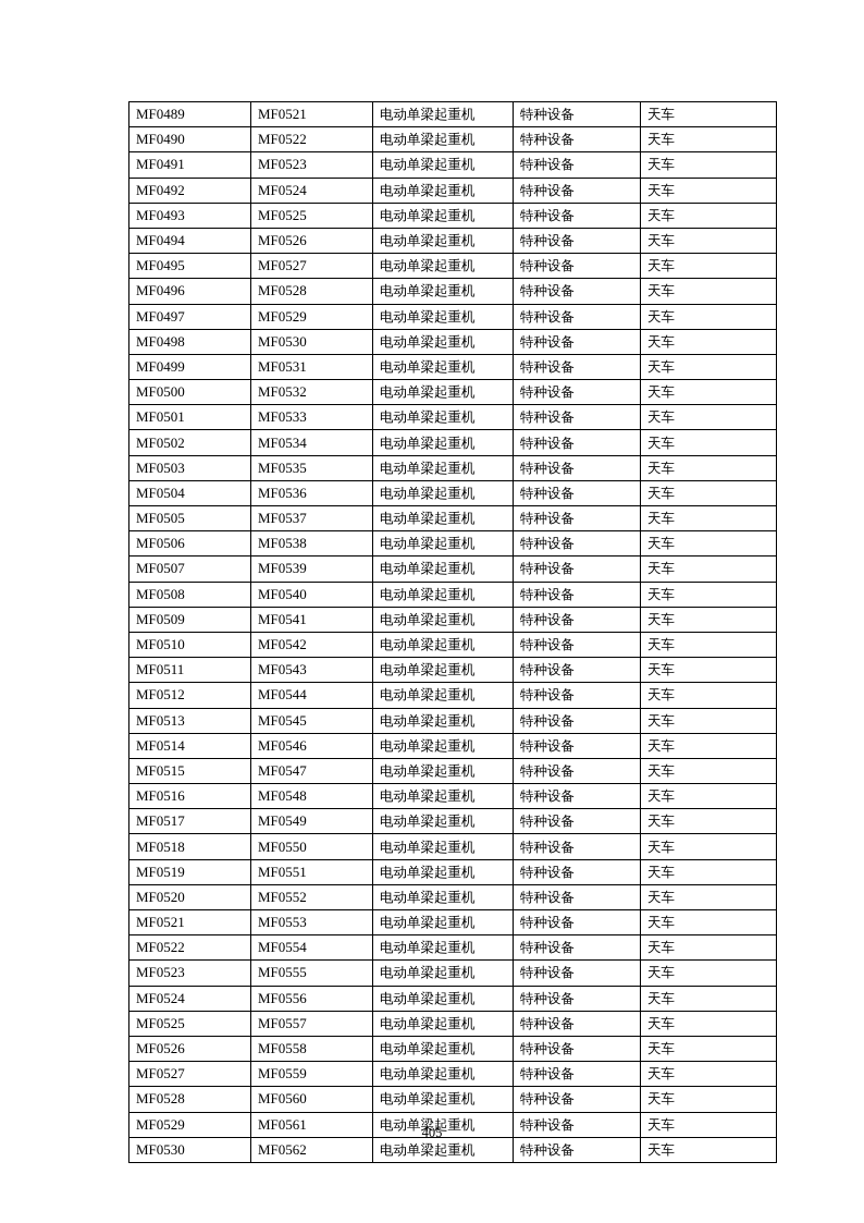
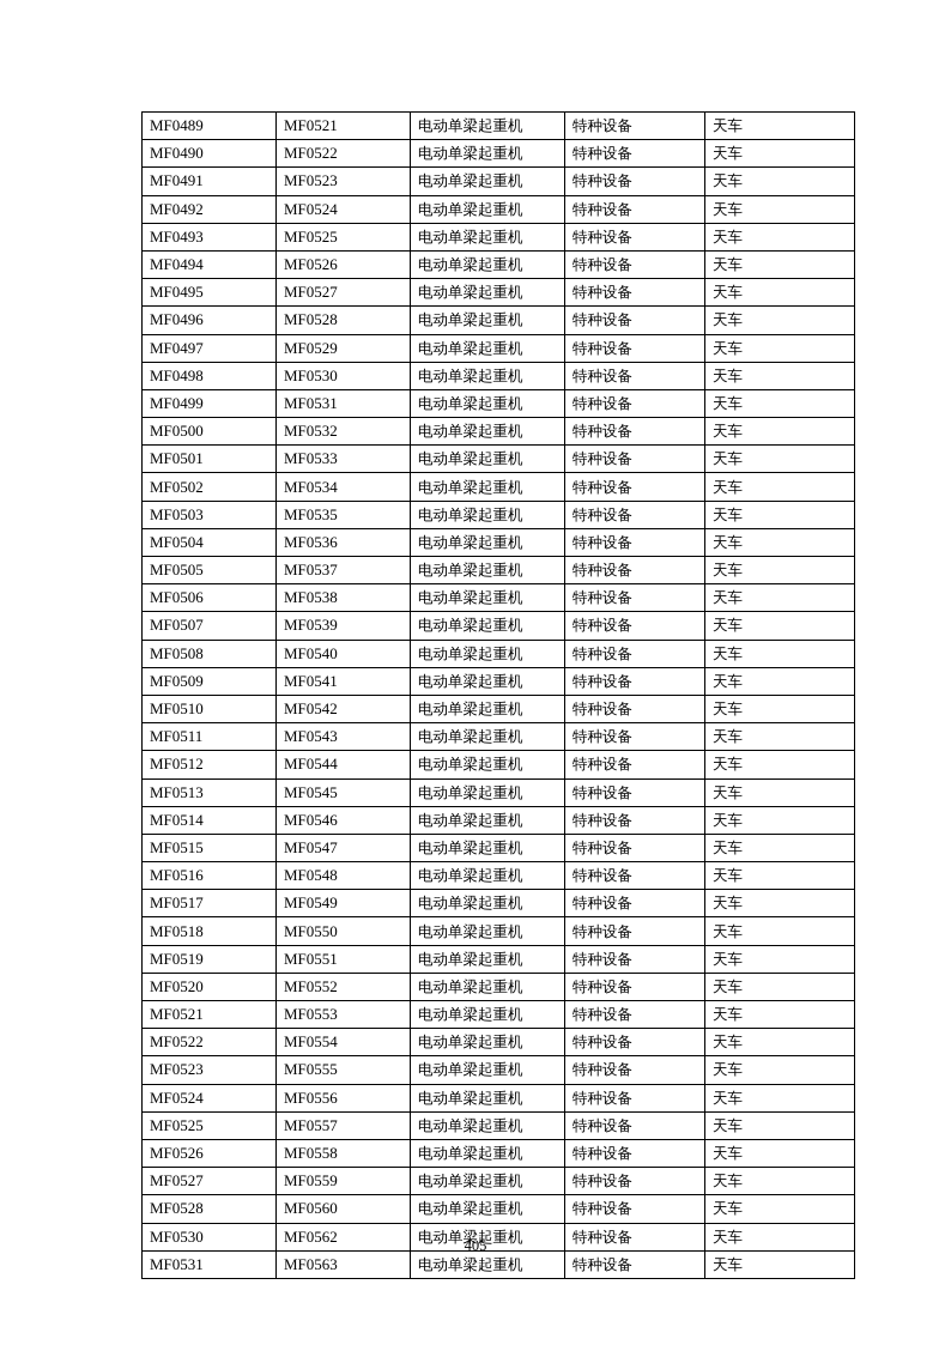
  MF0489	MF0521	电动单梁起重机	特种设备	天车
  MF0490	MF0522	电动单梁起重机	特种设备	天车
  MF0491	MF0523	电动单梁起重机	特种设备	天车
  MF0492	MF0524	电动单梁起重机	特种设备	天车
  MF0493	MF0525	电动单梁起重机	特种设备	天车
  MF0494	MF0526	电动单梁起重机	特种设备	天车
  MF0495	MF0527	电动单梁起重机	特种设备	天车
  MF0496	MF0528	电动单梁起重机	特种设备	天车
  MF0497	MF0529	电动单梁起重机	特种设备	天车
  MF0498	MF0530	电动单梁起重机	特种设备	天车
  MF0499	MF0531	电动单梁起重机	特种设备	天车
  MF0500	MF0532	电动单梁起重机	特种设备	天车
  MF0501	MF0533	电动单梁起重机	特种设备	天车
  MF0502	MF0534	电动单梁起重机	特种设备	天车
  MF0503	MF0535	电动单梁起重机	特种设备	天车
  MF0504	MF0536	电动单梁起重机	特种设备	天车
  MF0505	MF0537	电动单梁起重机	特种设备	天车
  MF0506	MF0538	电动单梁起重机	特种设备	天车
  MF0507	MF0539	电动单梁起重机	特种设备	天车
  MF0508	MF0540	电动单梁起重机	特种设备	天车
  MF0509	MF0541	电动单梁起重机	特种设备	天车
  MF0510	MF0542	电动单梁起重机	特种设备	天车
  MF0511	MF0543	电动单梁起重机	特种设备	天车
  MF0512	MF0544	电动单梁起重机	特种设备	天车
  MF0513	MF0545	电动单梁起重机	特种设备	天车
  MF0514	MF0546	电动单梁起重机	特种设备	天车
  MF0515	MF0547	电动单梁起重机	特种设备	天车
  MF0516	MF0548	电动单梁起重机	特种设备	天车
  MF0517	MF0549	电动单梁起重机	特种设备	天车
  MF0518	MF0550	电动单梁起重机	特种设备	天车
  MF0519	MF0551	电动单梁起重机	特种设备	天车
  MF0520	MF0552	电动单梁起重机	特种设备	天车
  MF0521	MF0553	电动单梁起重机	特种设备	天车
  MF0522	MF0554	电动单梁起重机	特种设备	天车
  MF0523	MF0555	电动单梁起重机	特种设备	天车
  MF0524	MF0556	电动单梁起重机	特种设备	天车
  MF0525	MF0557	电动单梁起重机	特种设备	天车
  MF0526	MF0558	电动单梁起重机	特种设备	天车
  MF0527	MF0559	电动单梁起重机	特种设备	天车
  MF0528	MF0560	电动单梁起重机	特种设备	天车
- MF0529	MF0561	电动单梁起重机	特种设备	天车
  MF0530	MF0562	电动单梁起重机	特种设备	天车
+ MF0531	MF0563	电动单梁起重机	特种设备	天车
  405
